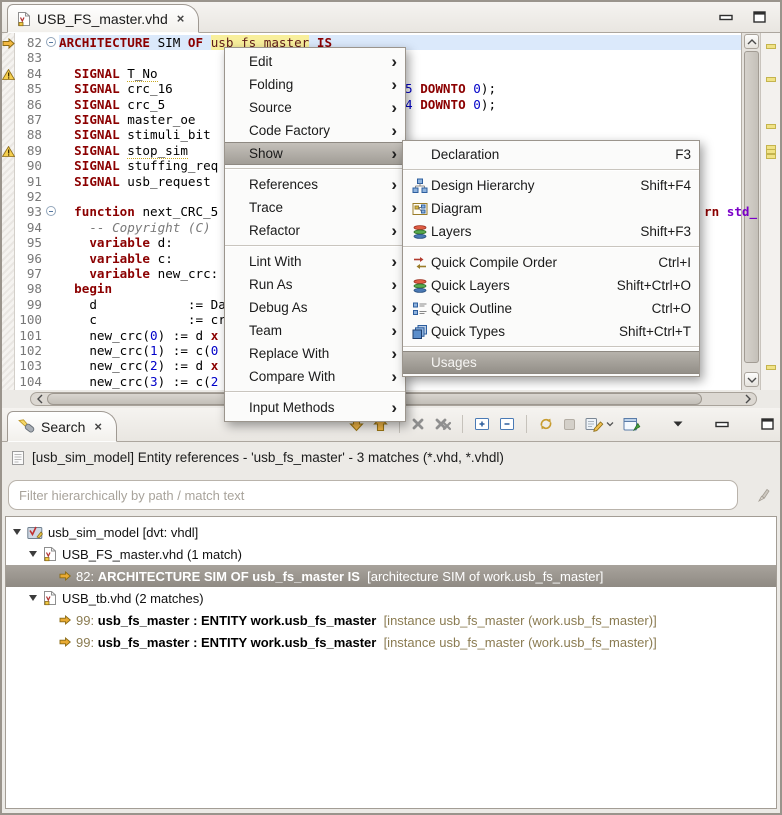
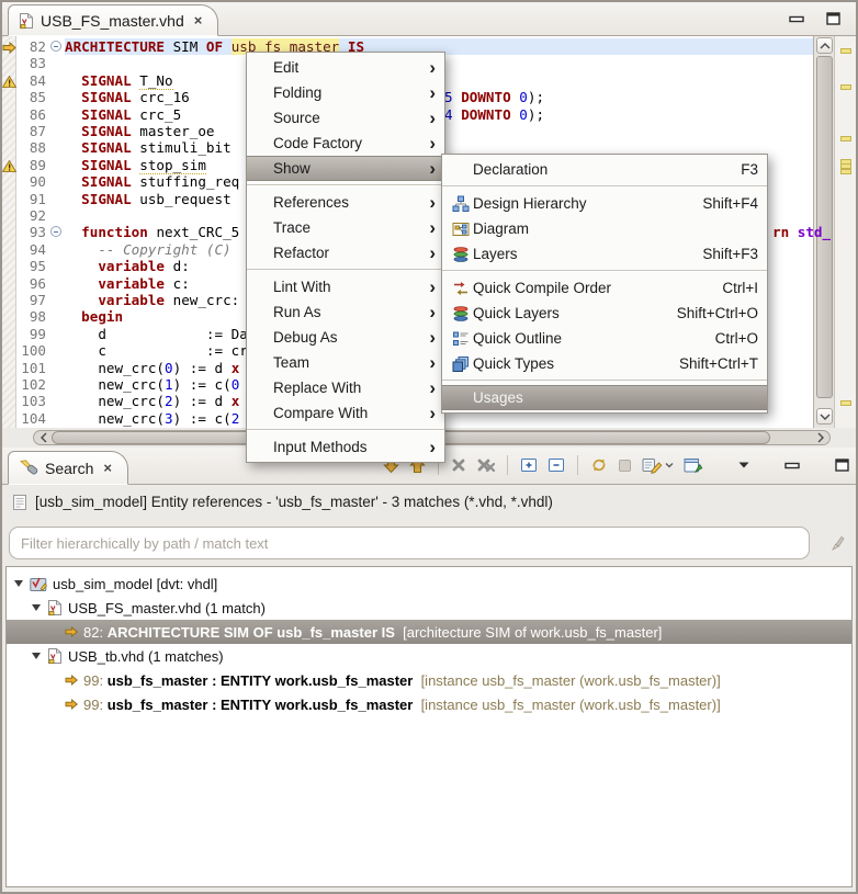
  USB_FS_master.vhd
  ×
  82
  83
  84
  85
  86
  87
  88
  89
  90
  91
  92
  93
  94
  95
  96
  97
  98
  99
  100
  101
  102
  103
  104
  ARCHITECTURE SIM OF usb_fs_master IS
  SIGNAL T_No
  SIGNAL crc_16
  SIGNAL crc_5
  SIGNAL master_oe
  SIGNAL stimuli_bit
  SIGNAL stop_sim
  SIGNAL stuffing_req
  SIGNAL usb_request
  function next_CRC_5
  -- Copyright (C)
  variable d:
  variable c:
  variable new_crc:
  begin
  d := Da
  c := cr
  new_crc(0) := d x
  new_crc(1) := c(0
  new_crc(2) := d x
  new_crc(3) := c(2
  5 DOWNTO 0);
  4 DOWNTO 0);
  rn std_
  Edit
  ›
  Folding
  ›
  Source
  ›
  Code Factory
  ›
  Show
  ›
  References
  ›
  Trace
  ›
  Refactor
  ›
  Lint With
  ›
  Run As
  ›
  Debug As
  ›
  Team
  ›
  Replace With
  ›
  Compare With
  ›
  Input Methods
  ›
  Declaration
  F3
  Design Hierarchy
  Shift+F4
  Diagram
  Layers
  Shift+F3
  Quick Compile Order
  Ctrl+I
  Quick Layers
  Shift+Ctrl+O
  Quick Outline
  Ctrl+O
  Quick Types
  Shift+Ctrl+T
  Usages
  Search
  ×
  [usb_sim_model] Entity references - 'usb_fs_master' - 3 matches (*.vhd, *.vhdl)
  Filter hierarchically by path / match text
  usb_sim_model [dvt: vhdl]
  USB_FS_master.vhd (1 match)
  82:
  ARCHITECTURE SIM OF usb_fs_master IS
  [architecture SIM of work.usb_fs_master]
- USB_tb.vhd (2 matches)
+ USB_tb.vhd (1 matches)
  99:
  usb_fs_master : ENTITY work.usb_fs_master
  [instance usb_fs_master (work.usb_fs_master)]
  99:
  usb_fs_master : ENTITY work.usb_fs_master
  [instance usb_fs_master (work.usb_fs_master)]
